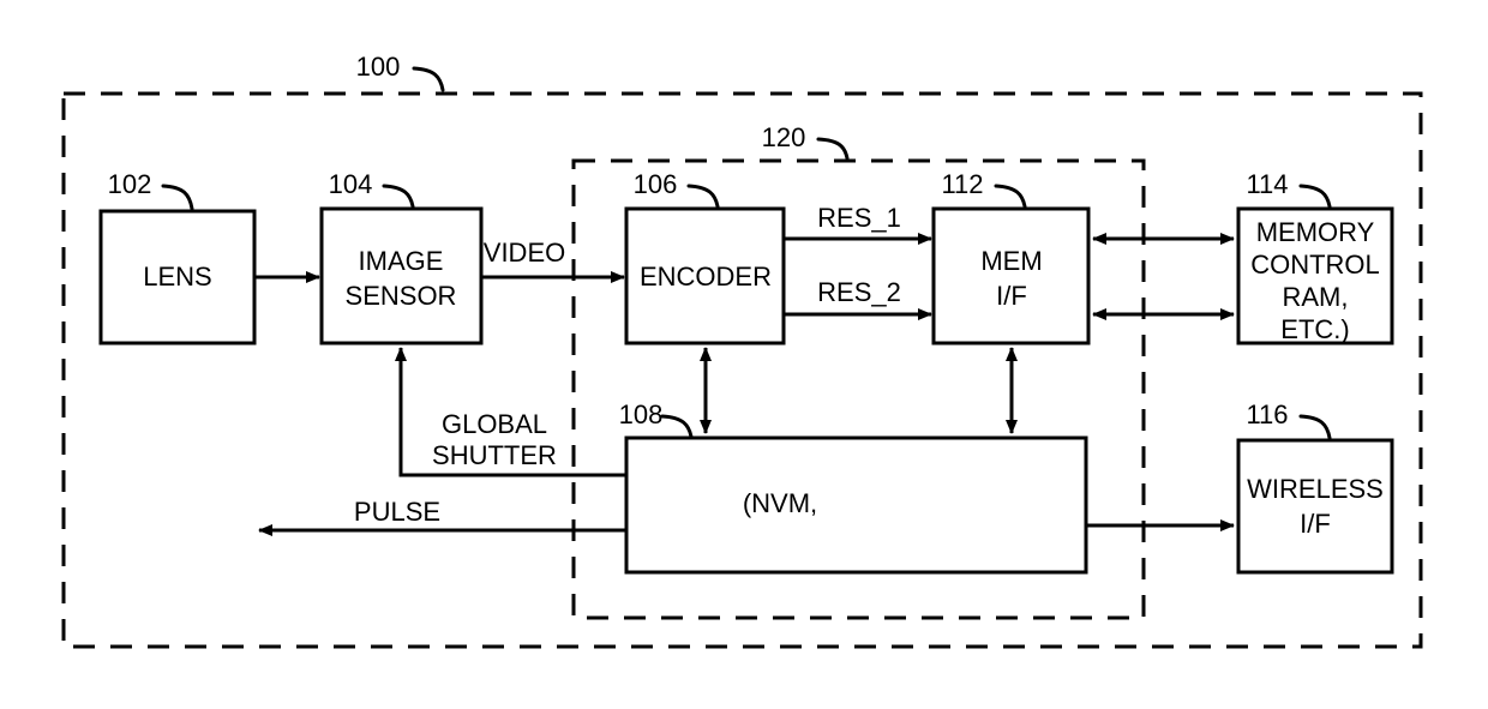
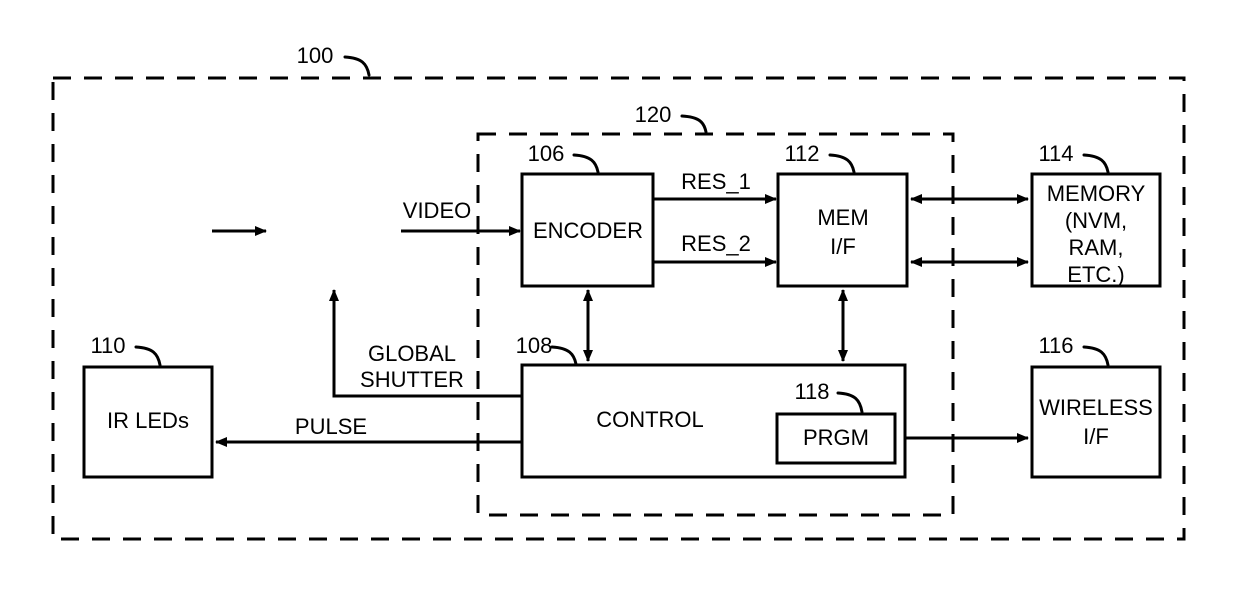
  100
  120
- LENS
- 102
- IMAGE
- SENSOR
- 104
  ENCODER
  106
  MEM
  I/F
  112
  MEMORY
- CONTROL
+ (NVM,
  RAM,
  ETC.)
  114
+ IR LEDs
+ 110
- (NVM,
+ CONTROL
  108
+ PRGM
+ 118
  WIRELESS
  I/F
  116
  VIDEO
  RES_1
  RES_2
  GLOBAL
  SHUTTER
  PULSE
